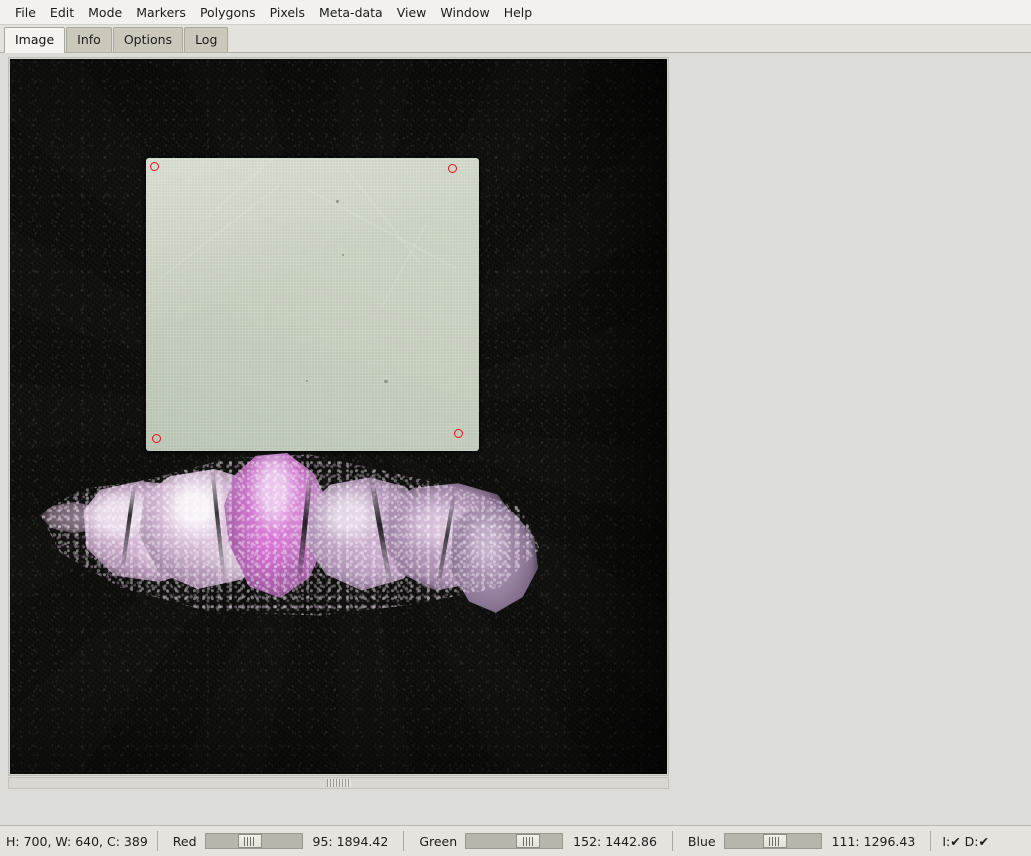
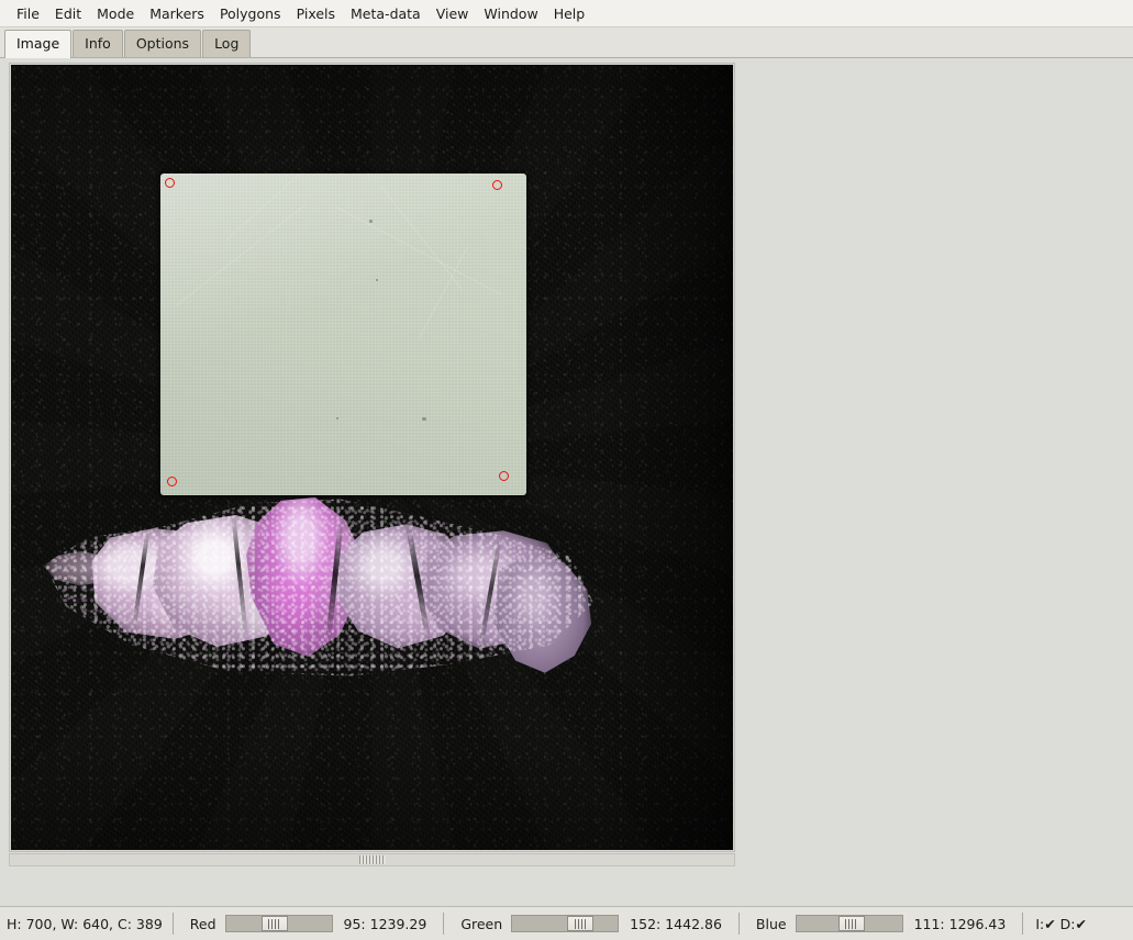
  File
  Edit
  Mode
  Markers
  Polygons
  Pixels
  Meta-data
  View
  Window
  Help
  Image
  Info
  Options
  Log
  H: 700, W: 640, C: 389
  Red
- 95: 1894.42
+ 95: 1239.29
  Green
  152: 1442.86
  Blue
  111: 1296.43
  I:✔ D:✔
